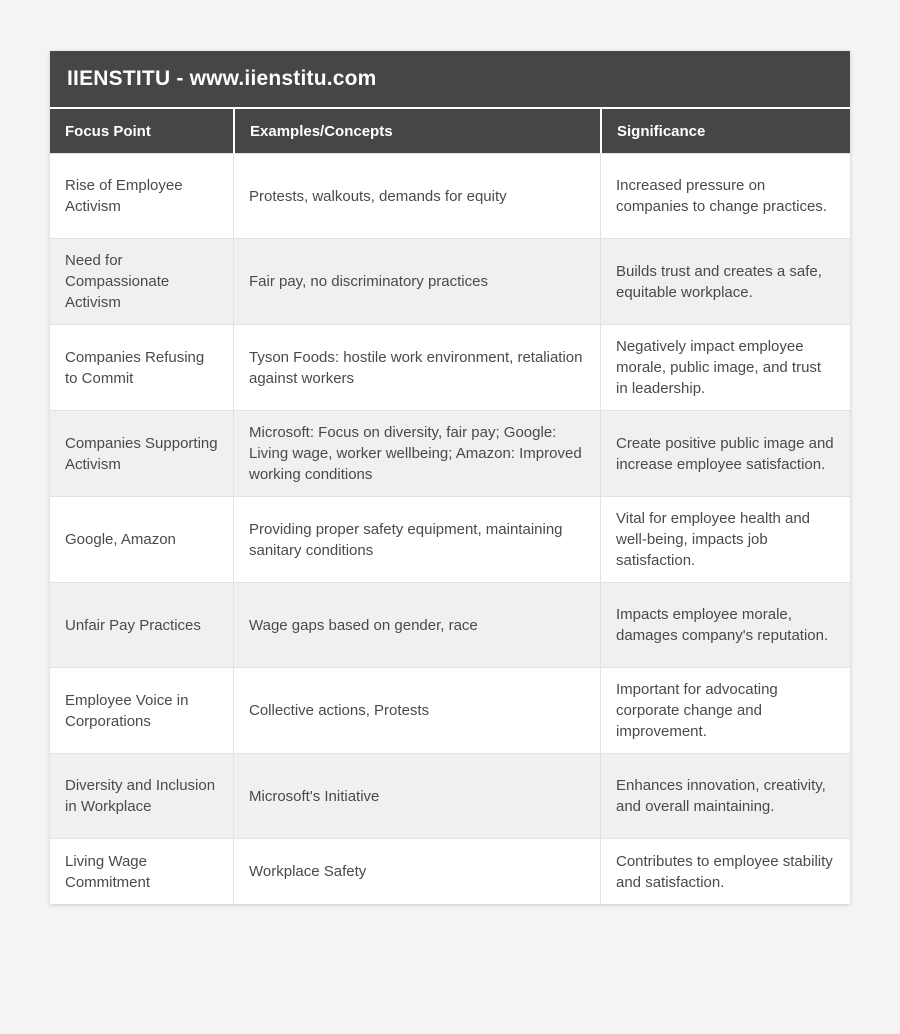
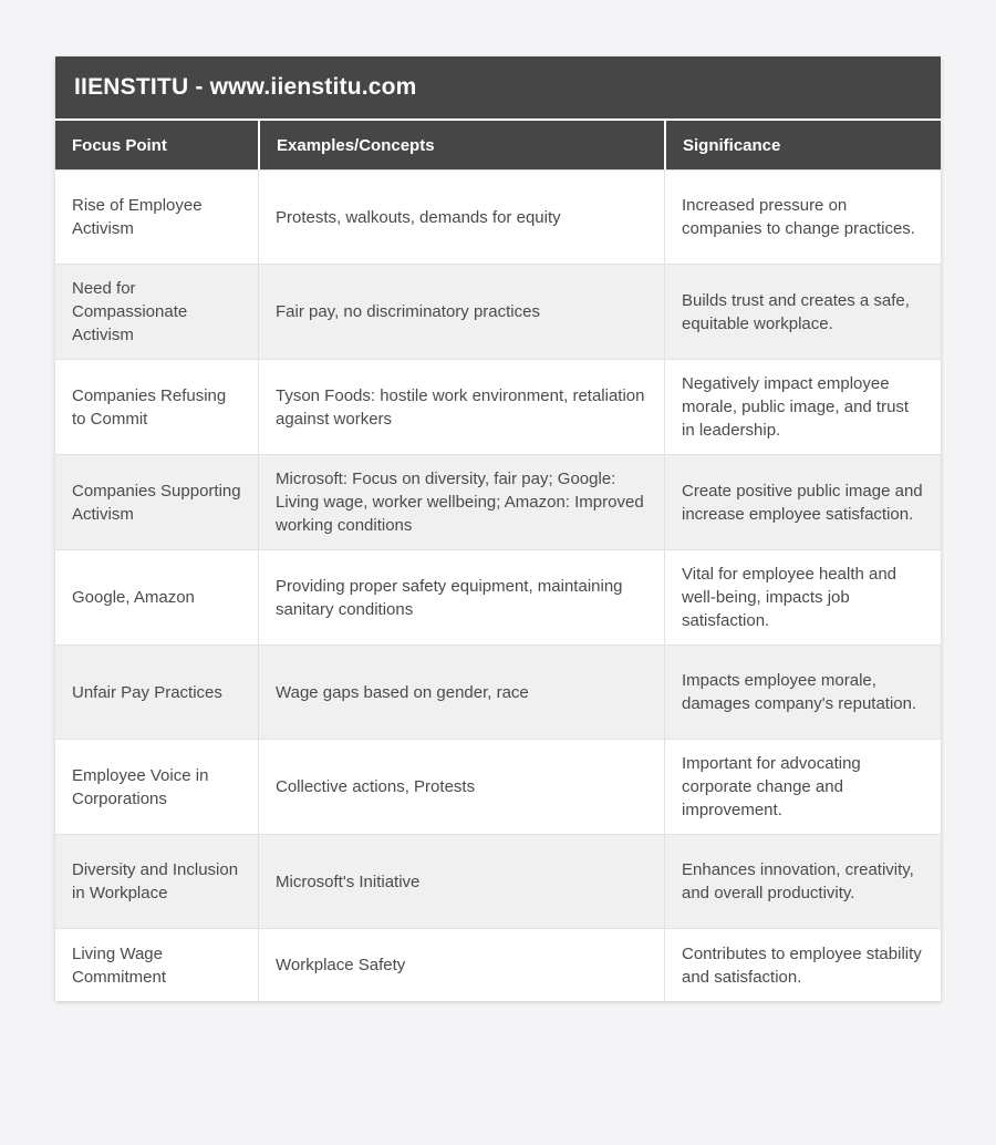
  IIENSTITU - www.iienstitu.com
  Focus Point	Examples/Concepts	Significance
  Rise of Employee Activism	Protests, walkouts, demands for equity	Increased pressure on companies to change practices.
  Need for Compassionate Activism	Fair pay, no discriminatory practices	Builds trust and creates a safe, equitable workplace.
  Companies Refusing to Commit	Tyson Foods: hostile work environment, retaliation against workers	Negatively impact employee morale, public image, and trust in leadership.
  Companies Supporting Activism	Microsoft: Focus on diversity, fair pay; Google: Living wage, worker wellbeing; Amazon: Improved working conditions	Create positive public image and increase employee satisfaction.
  Google, Amazon	Providing proper safety equipment, maintaining sanitary conditions	Vital for employee health and well-being, impacts job satisfaction.
  Unfair Pay Practices	Wage gaps based on gender, race	Impacts employee morale, damages company's reputation.
  Employee Voice in Corporations	Collective actions, Protests	Important for advocating corporate change and improvement.
- Diversity and Inclusion in Workplace	Microsoft's Initiative	Enhances innovation, creativity, and overall maintaining.
+ Diversity and Inclusion in Workplace	Microsoft's Initiative	Enhances innovation, creativity, and overall productivity.
  Living Wage Commitment	Workplace Safety	Contributes to employee stability and satisfaction.
